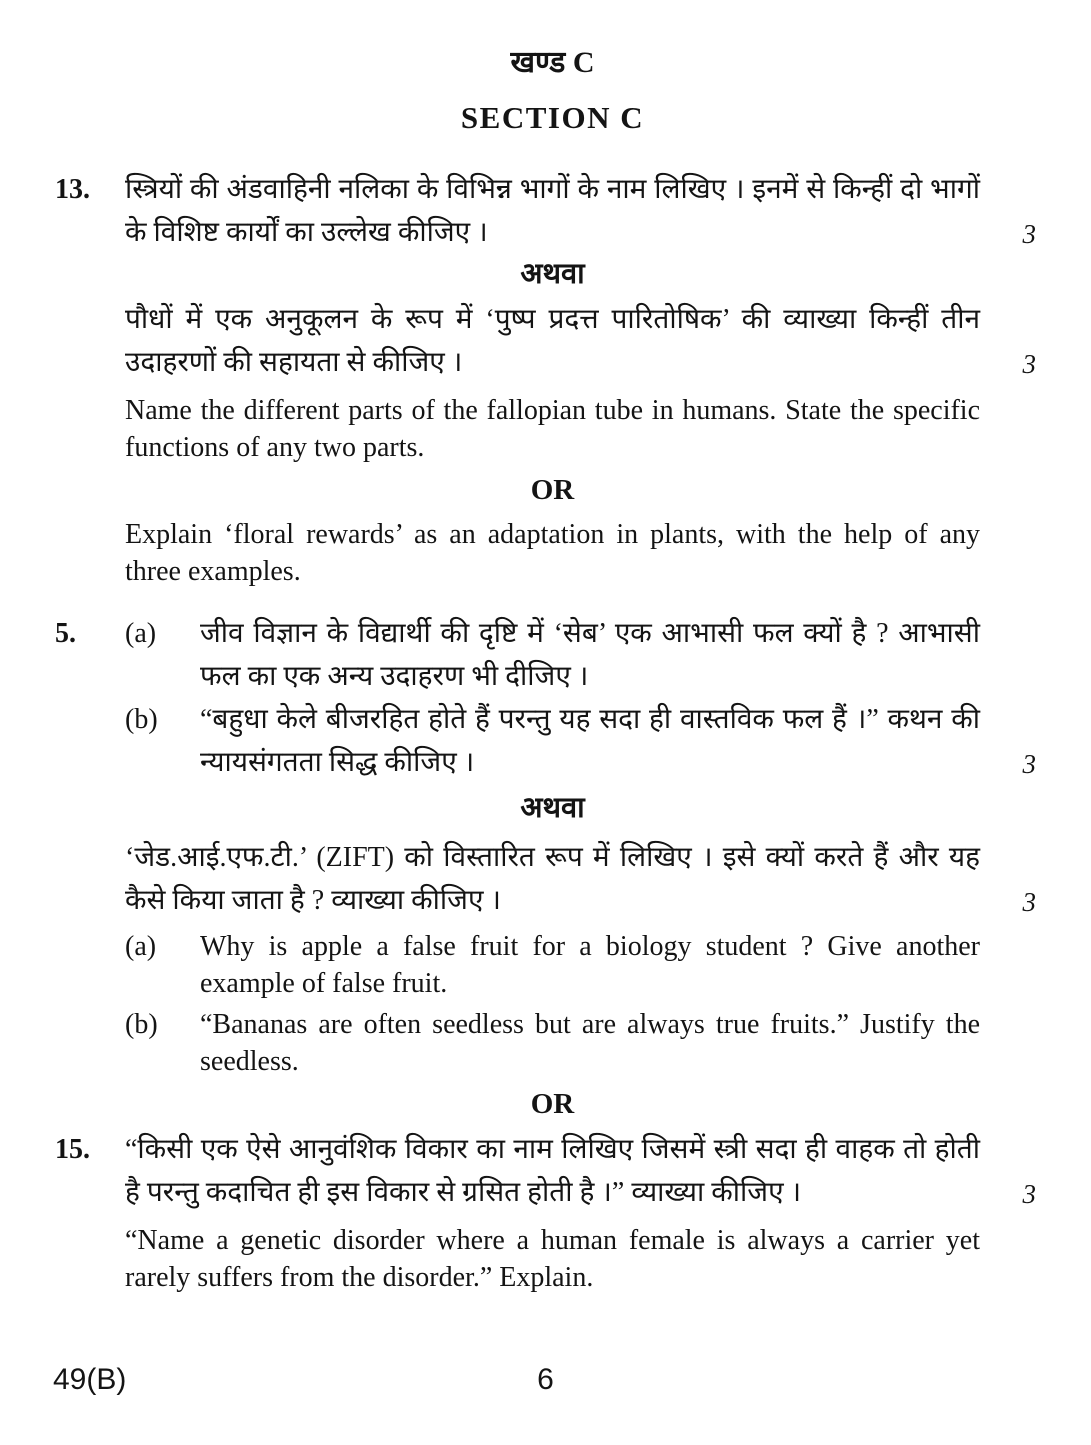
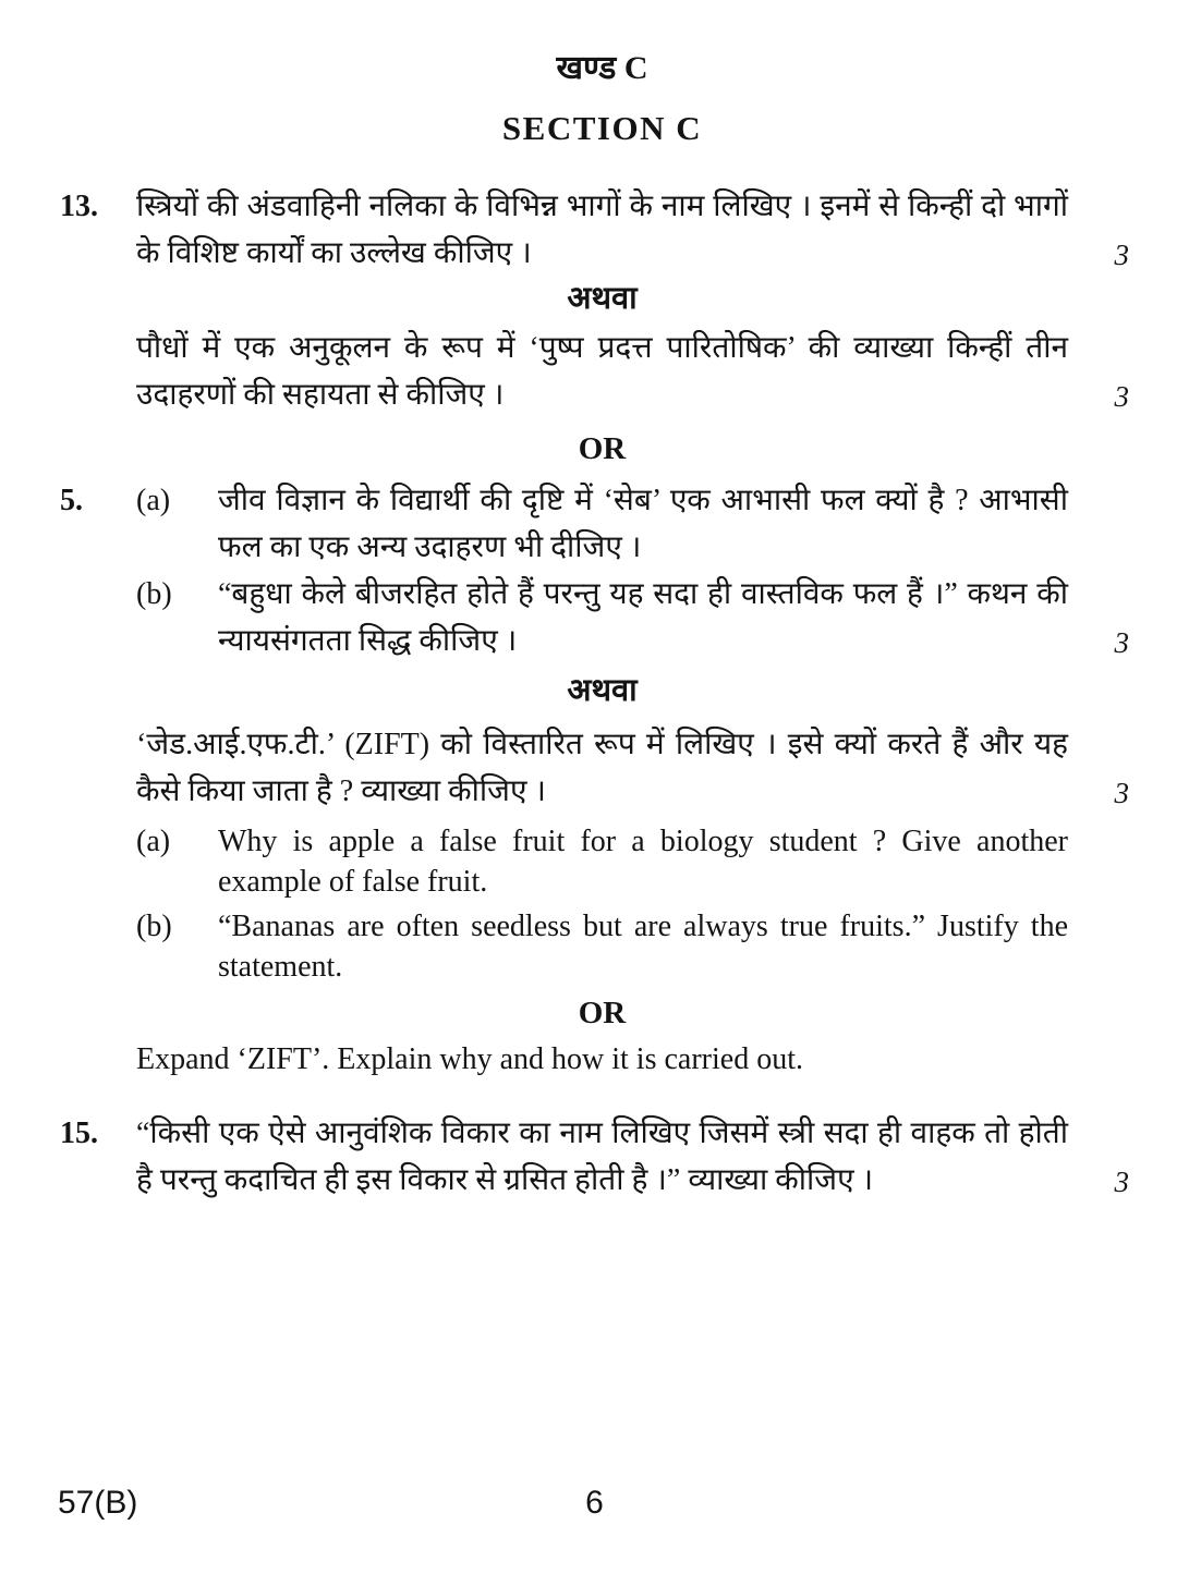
  खण्ड C
  SECTION C
  13.
  स्त्रियों की अंडवाहिनी नलिका के विभिन्न भागों के नाम लिखिए । इनमें से किन्हीं दो भागों के विशिष्ट कार्यों का उल्लेख कीजिए ।
  3
  अथवा
  पौधों में एक अनुकूलन के रूप में ‘पुष्प प्रदत्त पारितोषिक’ की व्याख्या किन्हीं तीन उदाहरणों की सहायता से कीजिए ।
  3
- Name the different parts of the fallopian tube in humans. State the specific functions of any two parts.
  OR
- Explain ‘floral rewards’ as an adaptation in plants, with the help of any three examples.
  5.
  (a)
  जीव विज्ञान के विद्यार्थी की दृष्टि में ‘सेब’ एक आभासी फल क्यों है ? आभासी फल का एक अन्य उदाहरण भी दीजिए ।
  (b)
  “बहुधा केले बीजरहित होते हैं परन्तु यह सदा ही वास्तविक फल हैं ।” कथन की न्यायसंगतता सिद्ध कीजिए ।
  3
  अथवा
  ‘जेड.आई.एफ.टी.’ (ZIFT) को विस्तारित रूप में लिखिए । इसे क्यों करते हैं और यह कैसे किया जाता है ? व्याख्या कीजिए ।
  3
  (a)
  Why is apple a false fruit for a biology student ? Give another example of false fruit.
  (b)
- “Bananas are often seedless but are always true fruits.” Justify the seedless.
+ “Bananas are often seedless but are always true fruits.” Justify the statement.
  OR
+ Expand ‘ZIFT’. Explain why and how it is carried out.
  15.
  “किसी एक ऐसे आनुवंशिक विकार का नाम लिखिए जिसमें स्त्री सदा ही वाहक तो होती है परन्तु कदाचित ही इस विकार से ग्रसित होती है ।” व्याख्या कीजिए ।
  3
- “Name a genetic disorder where a human female is always a carrier yet rarely suffers from the disorder.” Explain.
- 49(B)
+ 57(B)
  6
